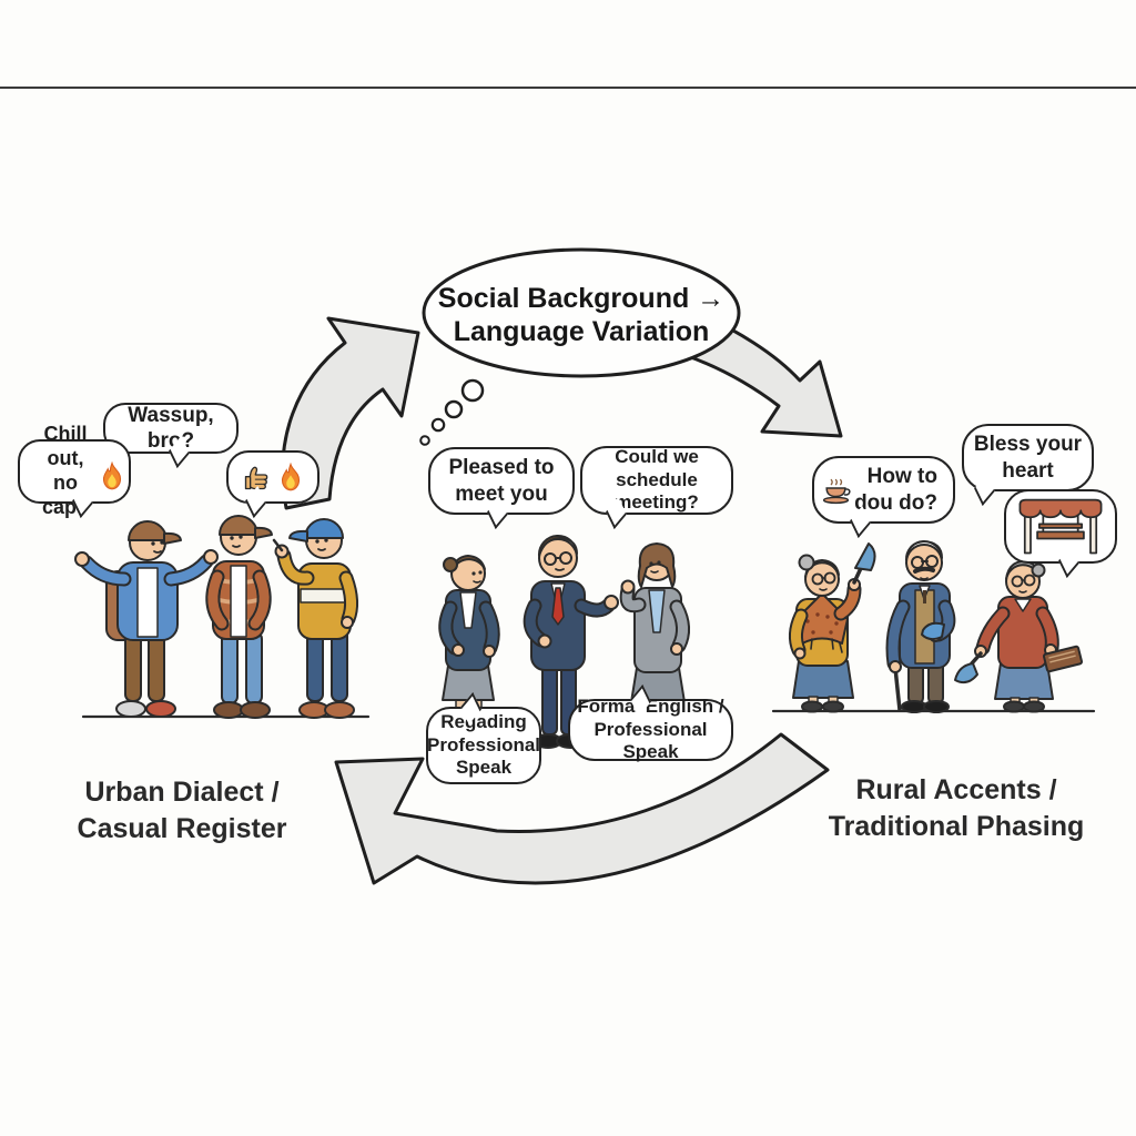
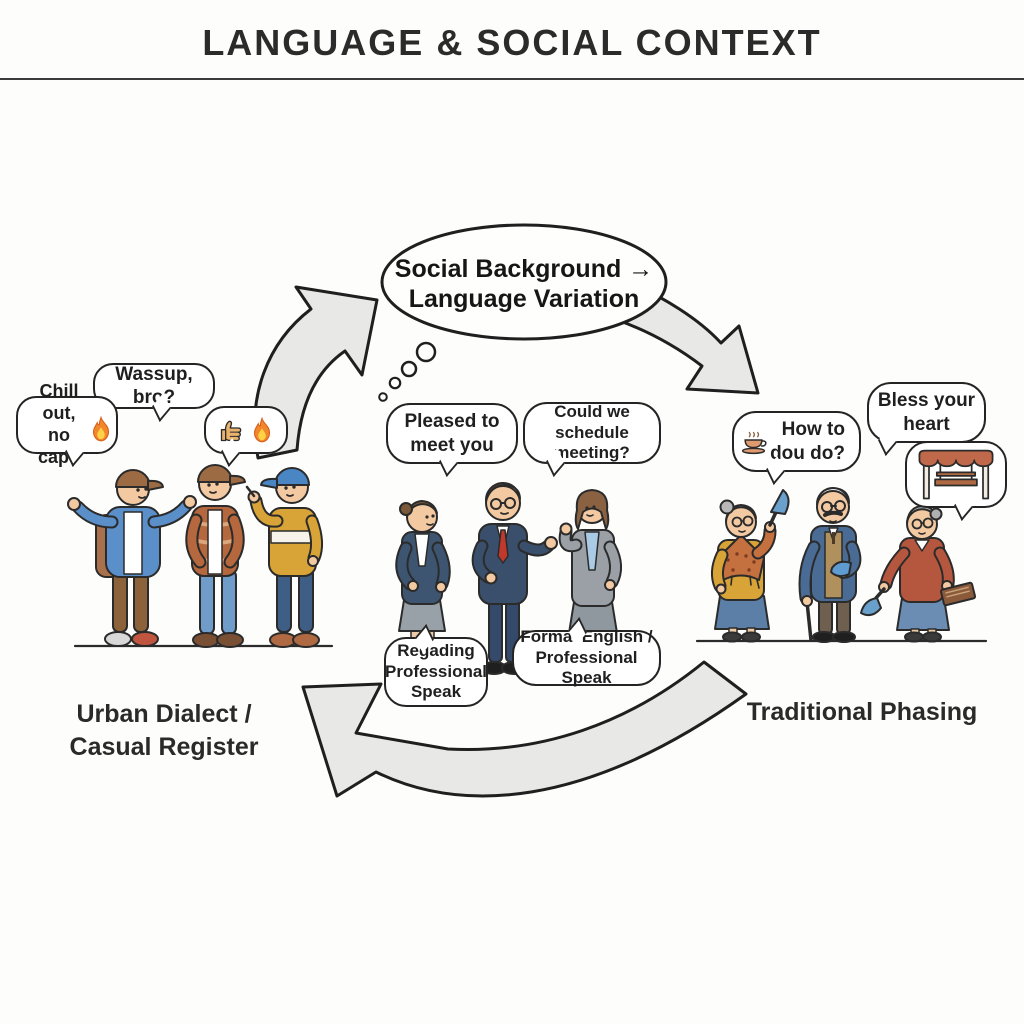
+ LANGUAGE & SOCIAL CONTEXT
  Social Background →
  Language Variation
  Wassup, bro?
  Chill out,
  no cap
  Pleased to
  meet you
  Could we
  schedule meeting?
  Reading
  Professional
  Speak
  Forma English /
  Professional Speak
  How to
  dou do?
  Bless your
  heart
  Urban Dialect /
  Casual Register
- Rural Accents /
  Traditional Phasing
